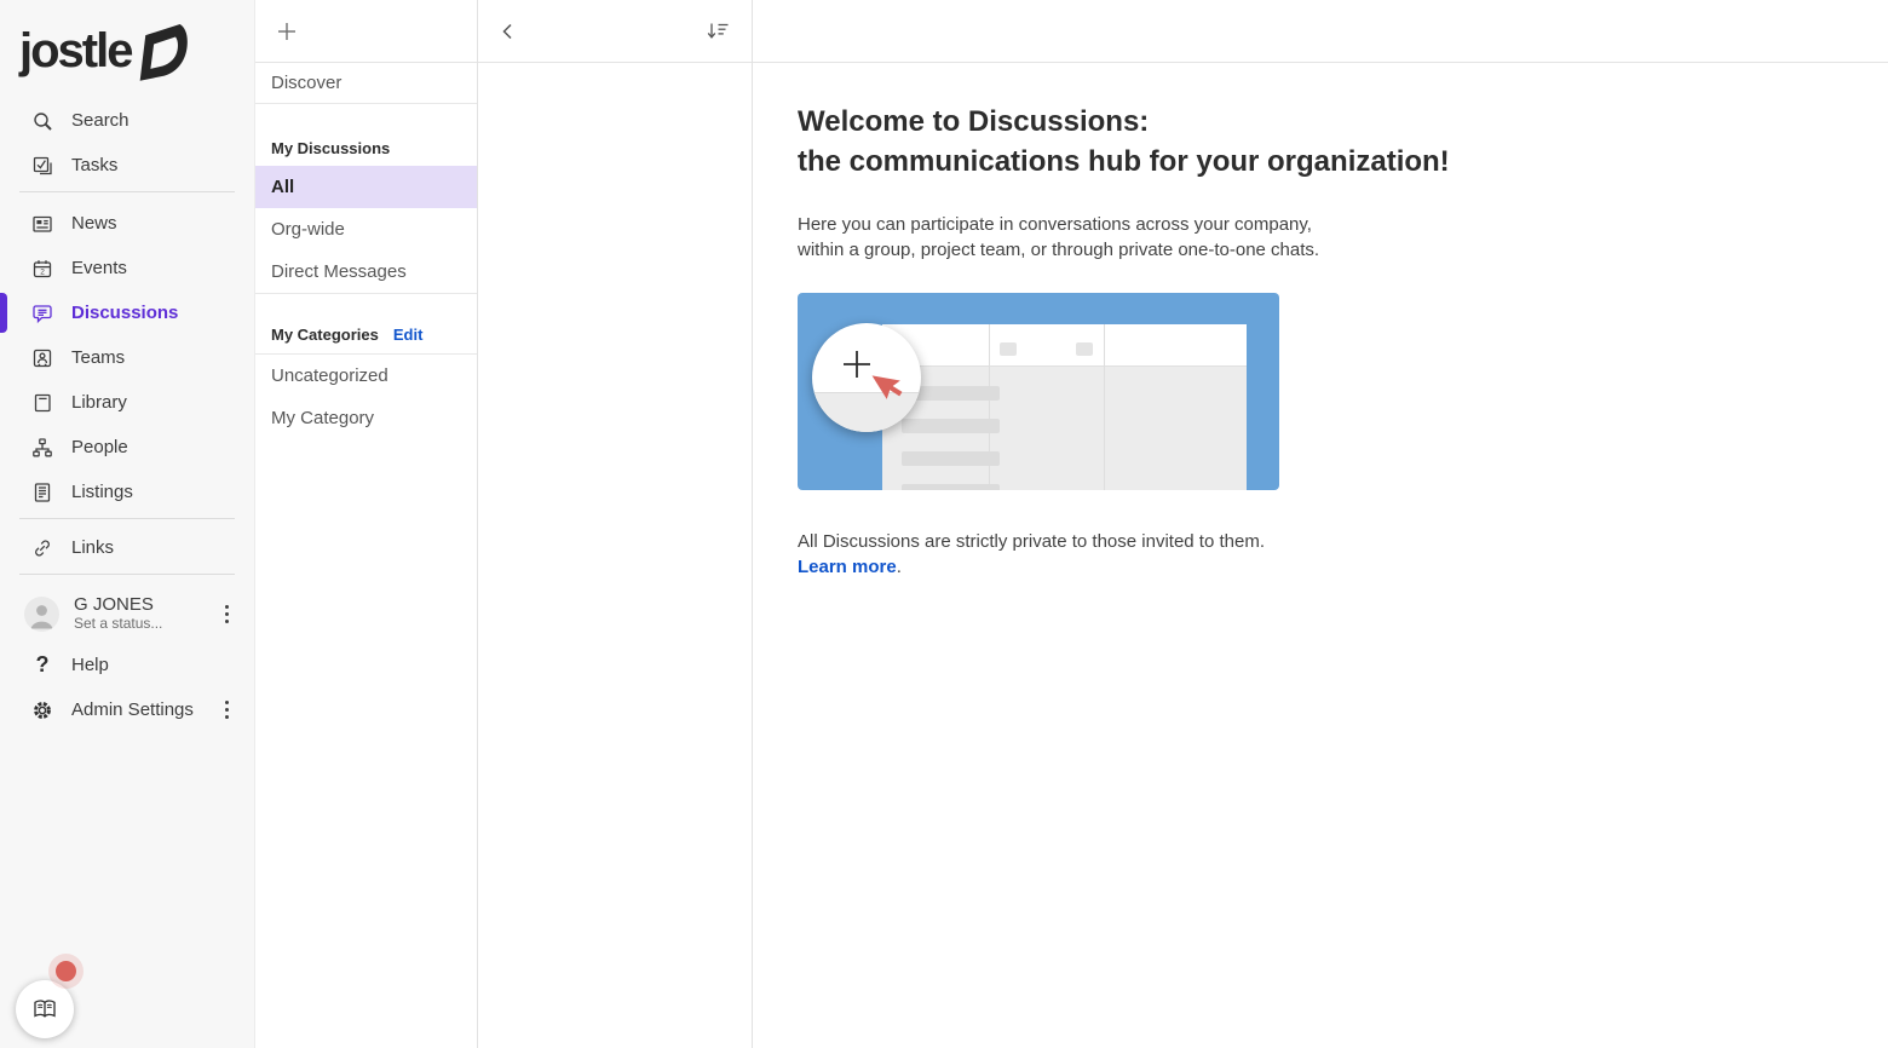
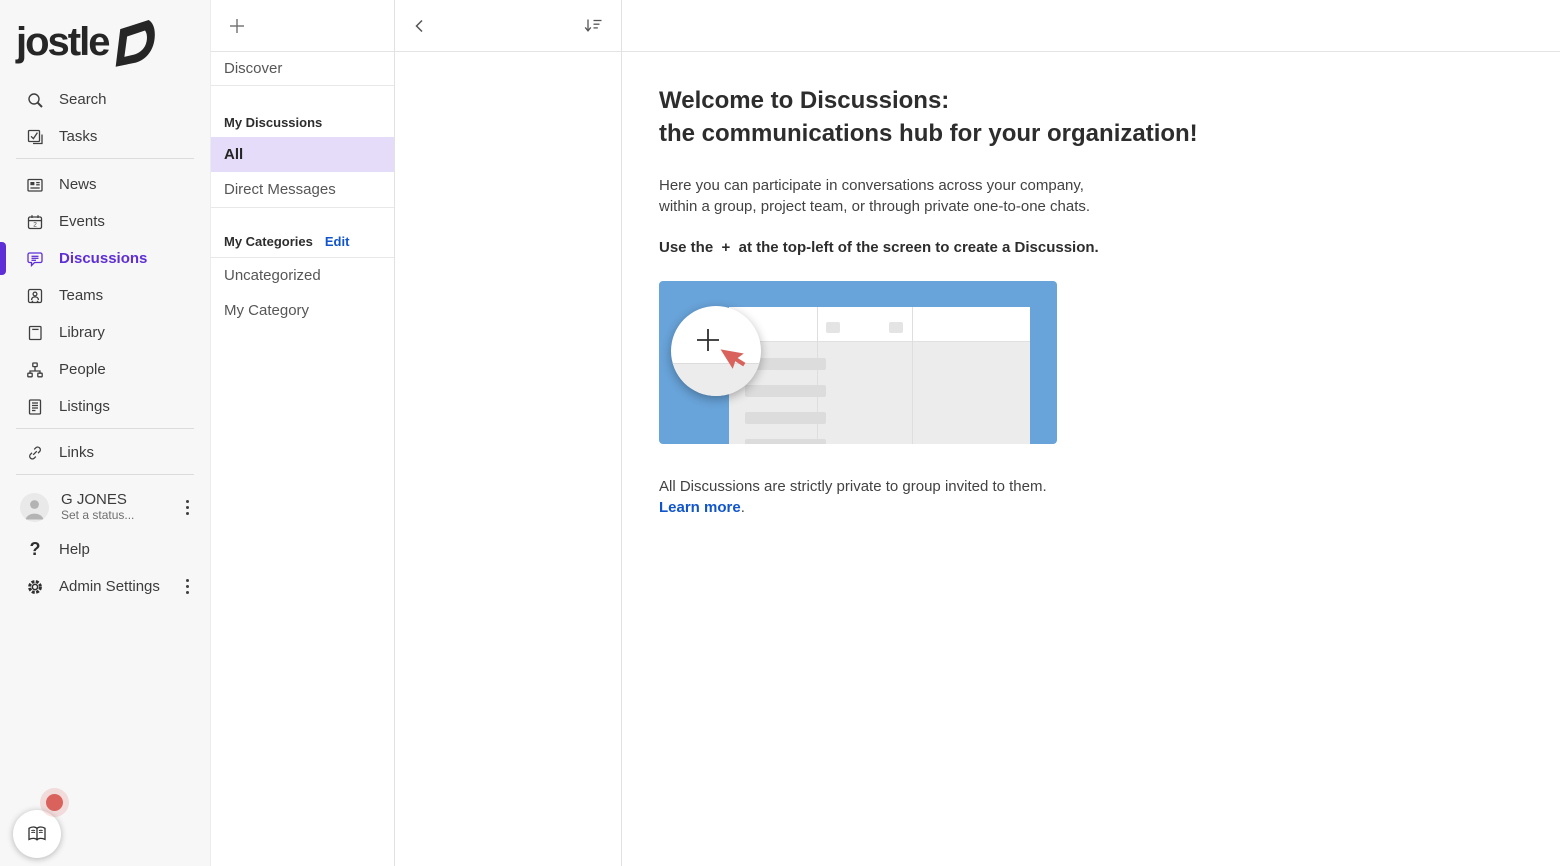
  jostle
  Search
  Tasks
  News
  Events
  Discussions
  Teams
  Library
  People
  Listings
  Links
  G JONES
  Set a status...
  ?
  Help
  Admin Settings
  Discover
  My Discussions
  All
- Org-wide
  Direct Messages
  My Categories
  Edit
  Uncategorized
  My Category
  Welcome to Discussions:
  the communications hub for your organization!
  Here you can participate in conversations across your company,
  within a group, project team, or through private one-to-one chats.
+ Use the + at the top-left of the screen to create a Discussion.
- All Discussions are strictly private to those invited to them. Learn more.
+ All Discussions are strictly private to group invited to them. Learn more.
